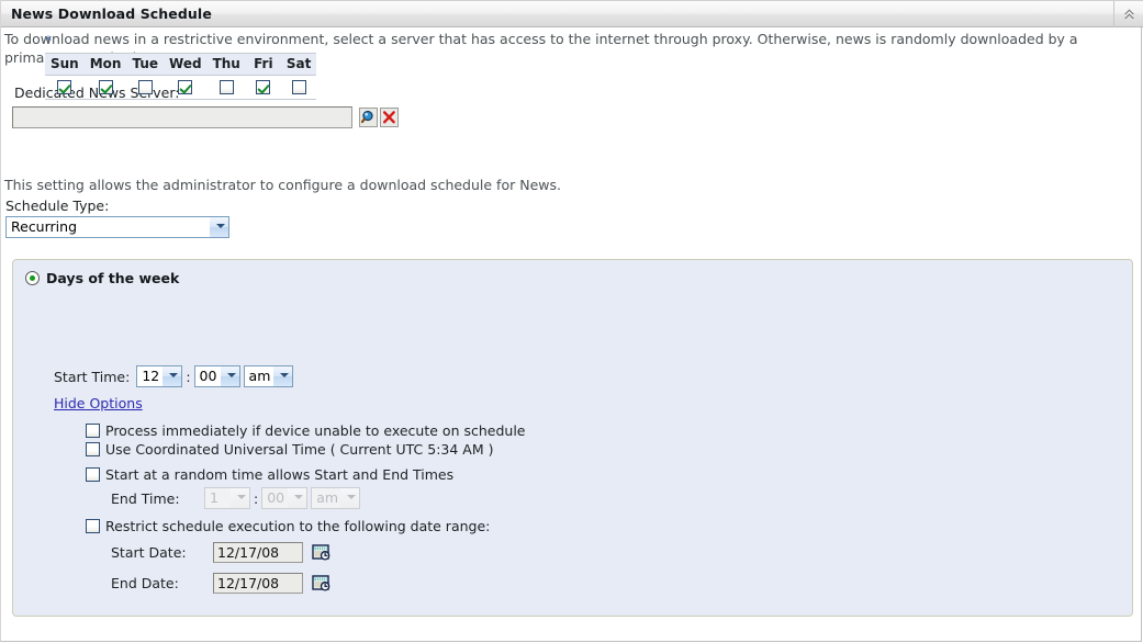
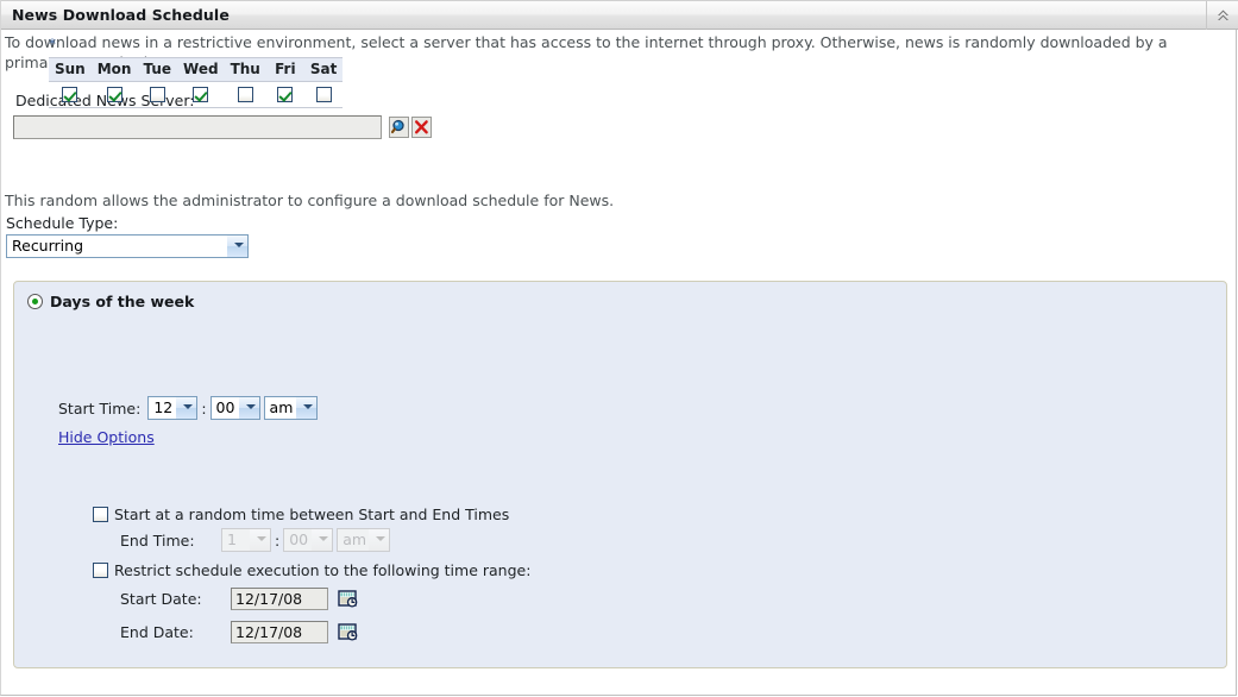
  News Download Schedule
  To download news in a restrictive environment, select a server that has access to the internet through proxy. Otherwise, news is randomly downloaded by a prima
- This setting allows the administrator to configure a download schedule for News.
+ This random allows the administrator to configure a download schedule for News.
  Schedule Type:
  Recurring
  Days of the week
  *
  Sun	Mon	Tue	Wed	Thu	Fri	Sat
  Start Time:
  12
  :
  00
  am
  Hide Options
- Process immediately if device unable to execute on schedule
- Use Coordinated Universal Time ( Current UTC 5:34 AM )
- Start at a random time allows Start and End Times
+ Start at a random time between Start and End Times
  End Time:
  1
  :
  00
  am
- Restrict schedule execution to the following date range:
+ Restrict schedule execution to the following time range:
  Start Date:
  12/17/08
  End Date:
  12/17/08
